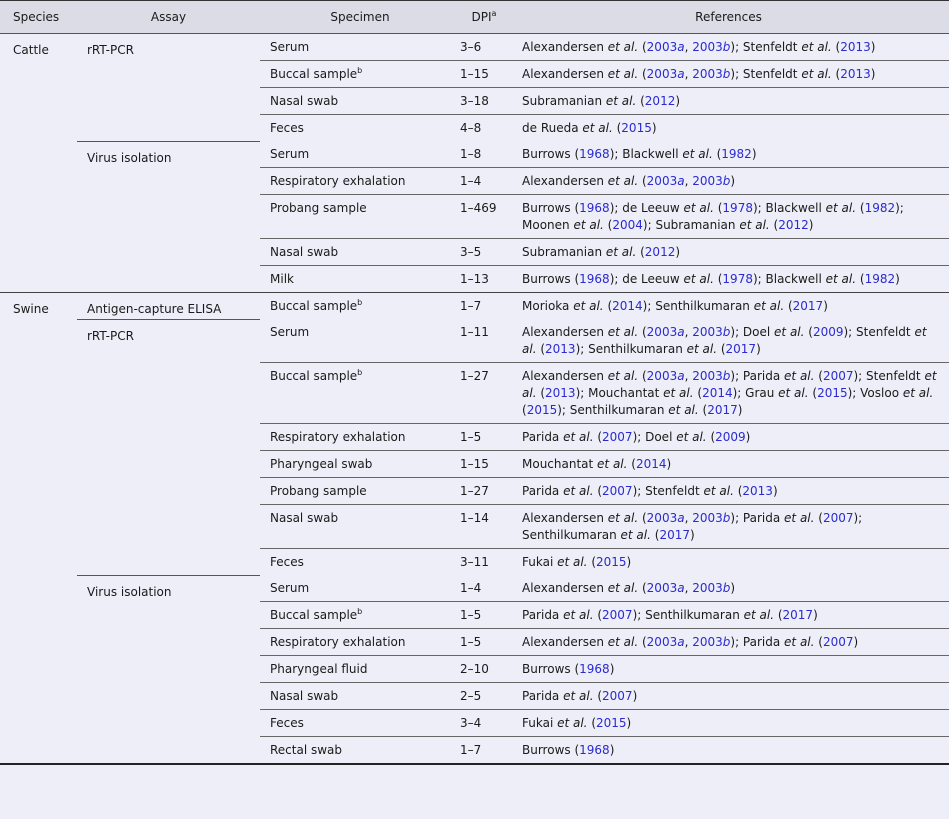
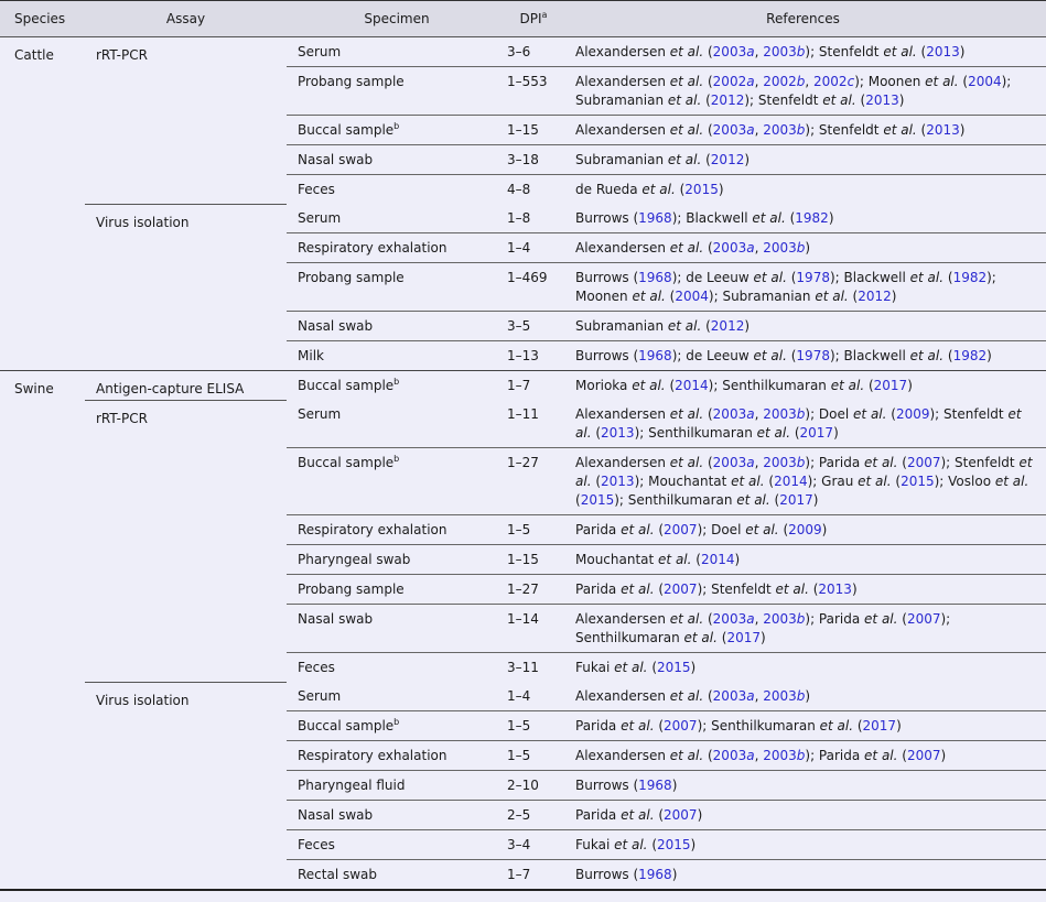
  Species	Assay	Specimen	DPIa	References
  Cattle	rRT-PCR	Serum	3–6	Alexandersen et al. (2003a, 2003b); Stenfeldt et al. (2013)
+ 		Probang sample	1–553	Alexandersen et al. (2002a, 2002b, 2002c); Moonen et al. (2004); Subramanian et al. (2012); Stenfeldt et al. (2013)
  		Buccal sampleb	1–15	Alexandersen et al. (2003a, 2003b); Stenfeldt et al. (2013)
  		Nasal swab	3–18	Subramanian et al. (2012)
  		Feces	4–8	de Rueda et al. (2015)
  	Virus isolation	Serum	1–8	Burrows (1968); Blackwell et al. (1982)
  		Respiratory exhalation	1–4	Alexandersen et al. (2003a, 2003b)
  		Probang sample	1–469	Burrows (1968); de Leeuw et al. (1978); Blackwell et al. (1982); Moonen et al. (2004); Subramanian et al. (2012)
  		Nasal swab	3–5	Subramanian et al. (2012)
  		Milk	1–13	Burrows (1968); de Leeuw et al. (1978); Blackwell et al. (1982)
  Swine	Antigen-capture ELISA	Buccal sampleb	1–7	Morioka et al. (2014); Senthilkumaran et al. (2017)
  	rRT-PCR	Serum	1–11	Alexandersen et al. (2003a, 2003b); Doel et al. (2009); Stenfeldt et al. (2013); Senthilkumaran et al. (2017)
  		Buccal sampleb	1–27	Alexandersen et al. (2003a, 2003b); Parida et al. (2007); Stenfeldt et al. (2013); Mouchantat et al. (2014); Grau et al. (2015); Vosloo et al. (2015); Senthilkumaran et al. (2017)
  		Respiratory exhalation	1–5	Parida et al. (2007); Doel et al. (2009)
  		Pharyngeal swab	1–15	Mouchantat et al. (2014)
  		Probang sample	1–27	Parida et al. (2007); Stenfeldt et al. (2013)
  		Nasal swab	1–14	Alexandersen et al. (2003a, 2003b); Parida et al. (2007); Senthilkumaran et al. (2017)
  		Feces	3–11	Fukai et al. (2015)
  	Virus isolation	Serum	1–4	Alexandersen et al. (2003a, 2003b)
  		Buccal sampleb	1–5	Parida et al. (2007); Senthilkumaran et al. (2017)
  		Respiratory exhalation	1–5	Alexandersen et al. (2003a, 2003b); Parida et al. (2007)
  		Pharyngeal fluid	2–10	Burrows (1968)
  		Nasal swab	2–5	Parida et al. (2007)
  		Feces	3–4	Fukai et al. (2015)
  		Rectal swab	1–7	Burrows (1968)
